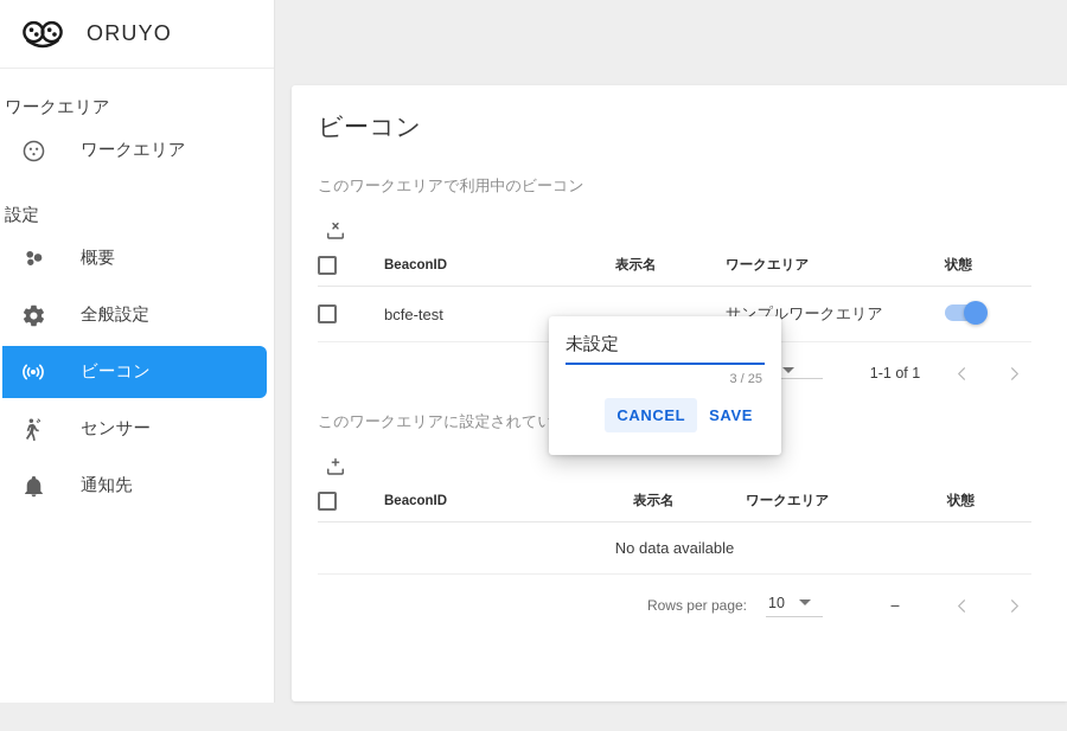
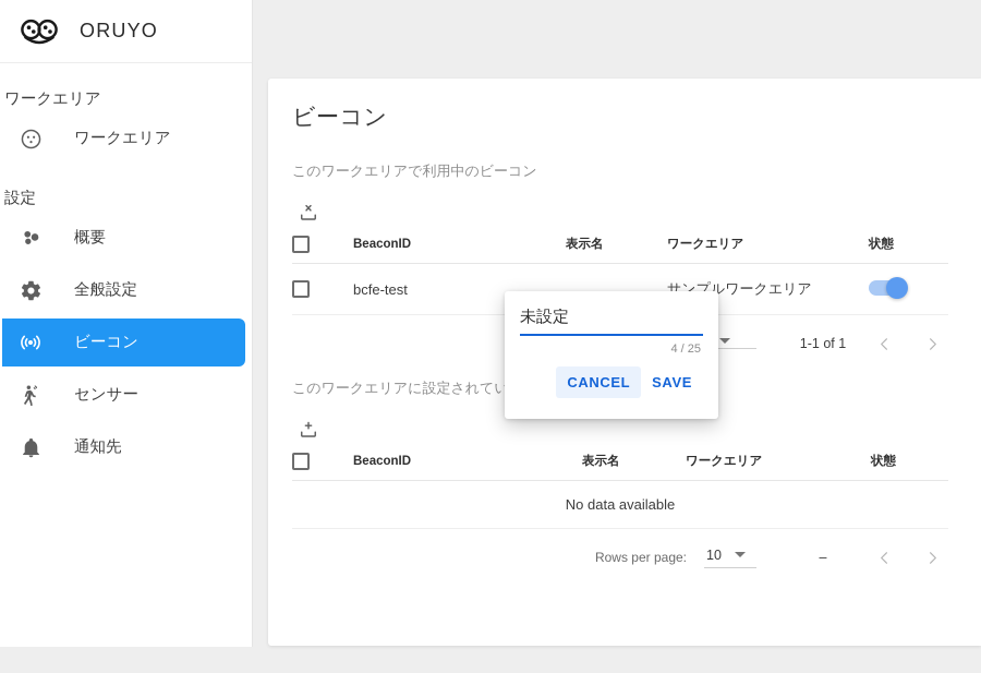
  ORUYO
  ワークエリア
  ワークエリア
  設定
  概要
  全般設定
  ビーコン
  センサー
  通知先
  ビーコン
  このワークエリアで利用中のビーコン
  	BeaconID	表示名	ワークエリア	状態
  	bcfe-test		サンプルワークエリア
  1-1 of 1
  このワークエリアに設定されてい
  	BeaconID	表示名	ワークエリア	状態
  No data available
  Rows per page:
  10
  –
  未設定
- 3 / 25
+ 4 / 25
  CANCEL
  SAVE
